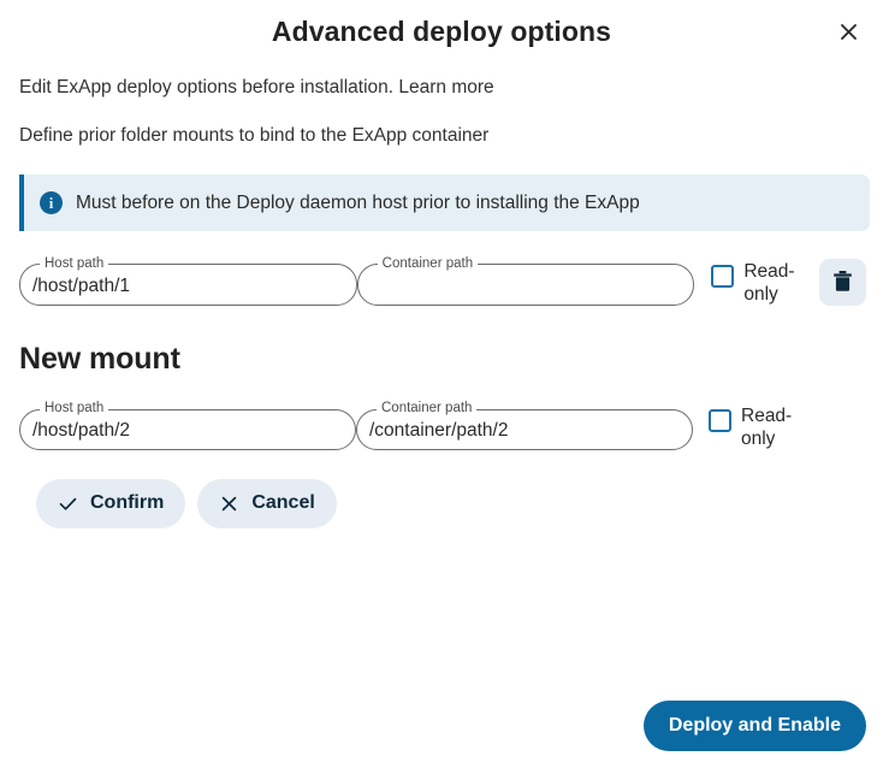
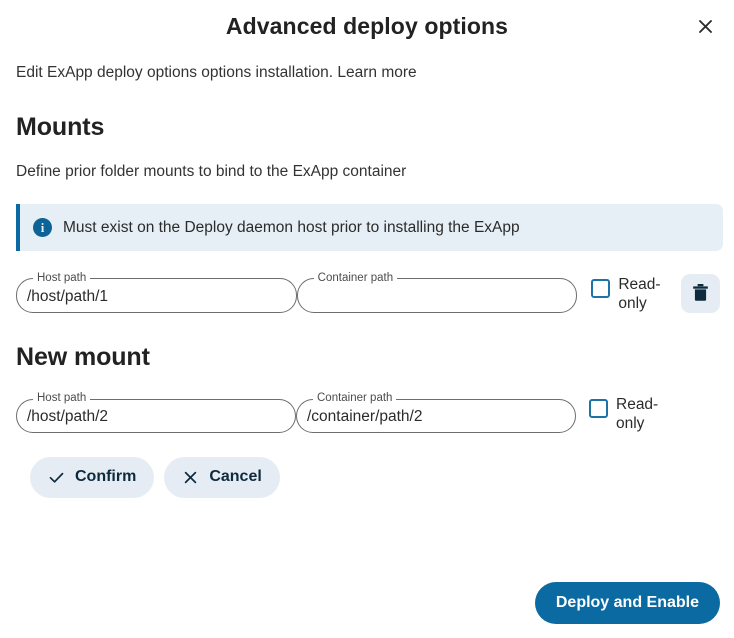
  Advanced deploy options
- Edit ExApp deploy options before installation. Learn more
+ Edit ExApp deploy options options installation. Learn more
+ Mounts
  Define prior folder mounts to bind to the ExApp container
  i
- Must before on the Deploy daemon host prior to installing the ExApp
+ Must exist on the Deploy daemon host prior to installing the ExApp
  Host path
  /host/path/1
  Container path
  Read-only
  New mount
  Host path
  /host/path/2
  Container path
  /container/path/2
  Read-only
  Confirm
  Cancel
  Deploy and Enable
